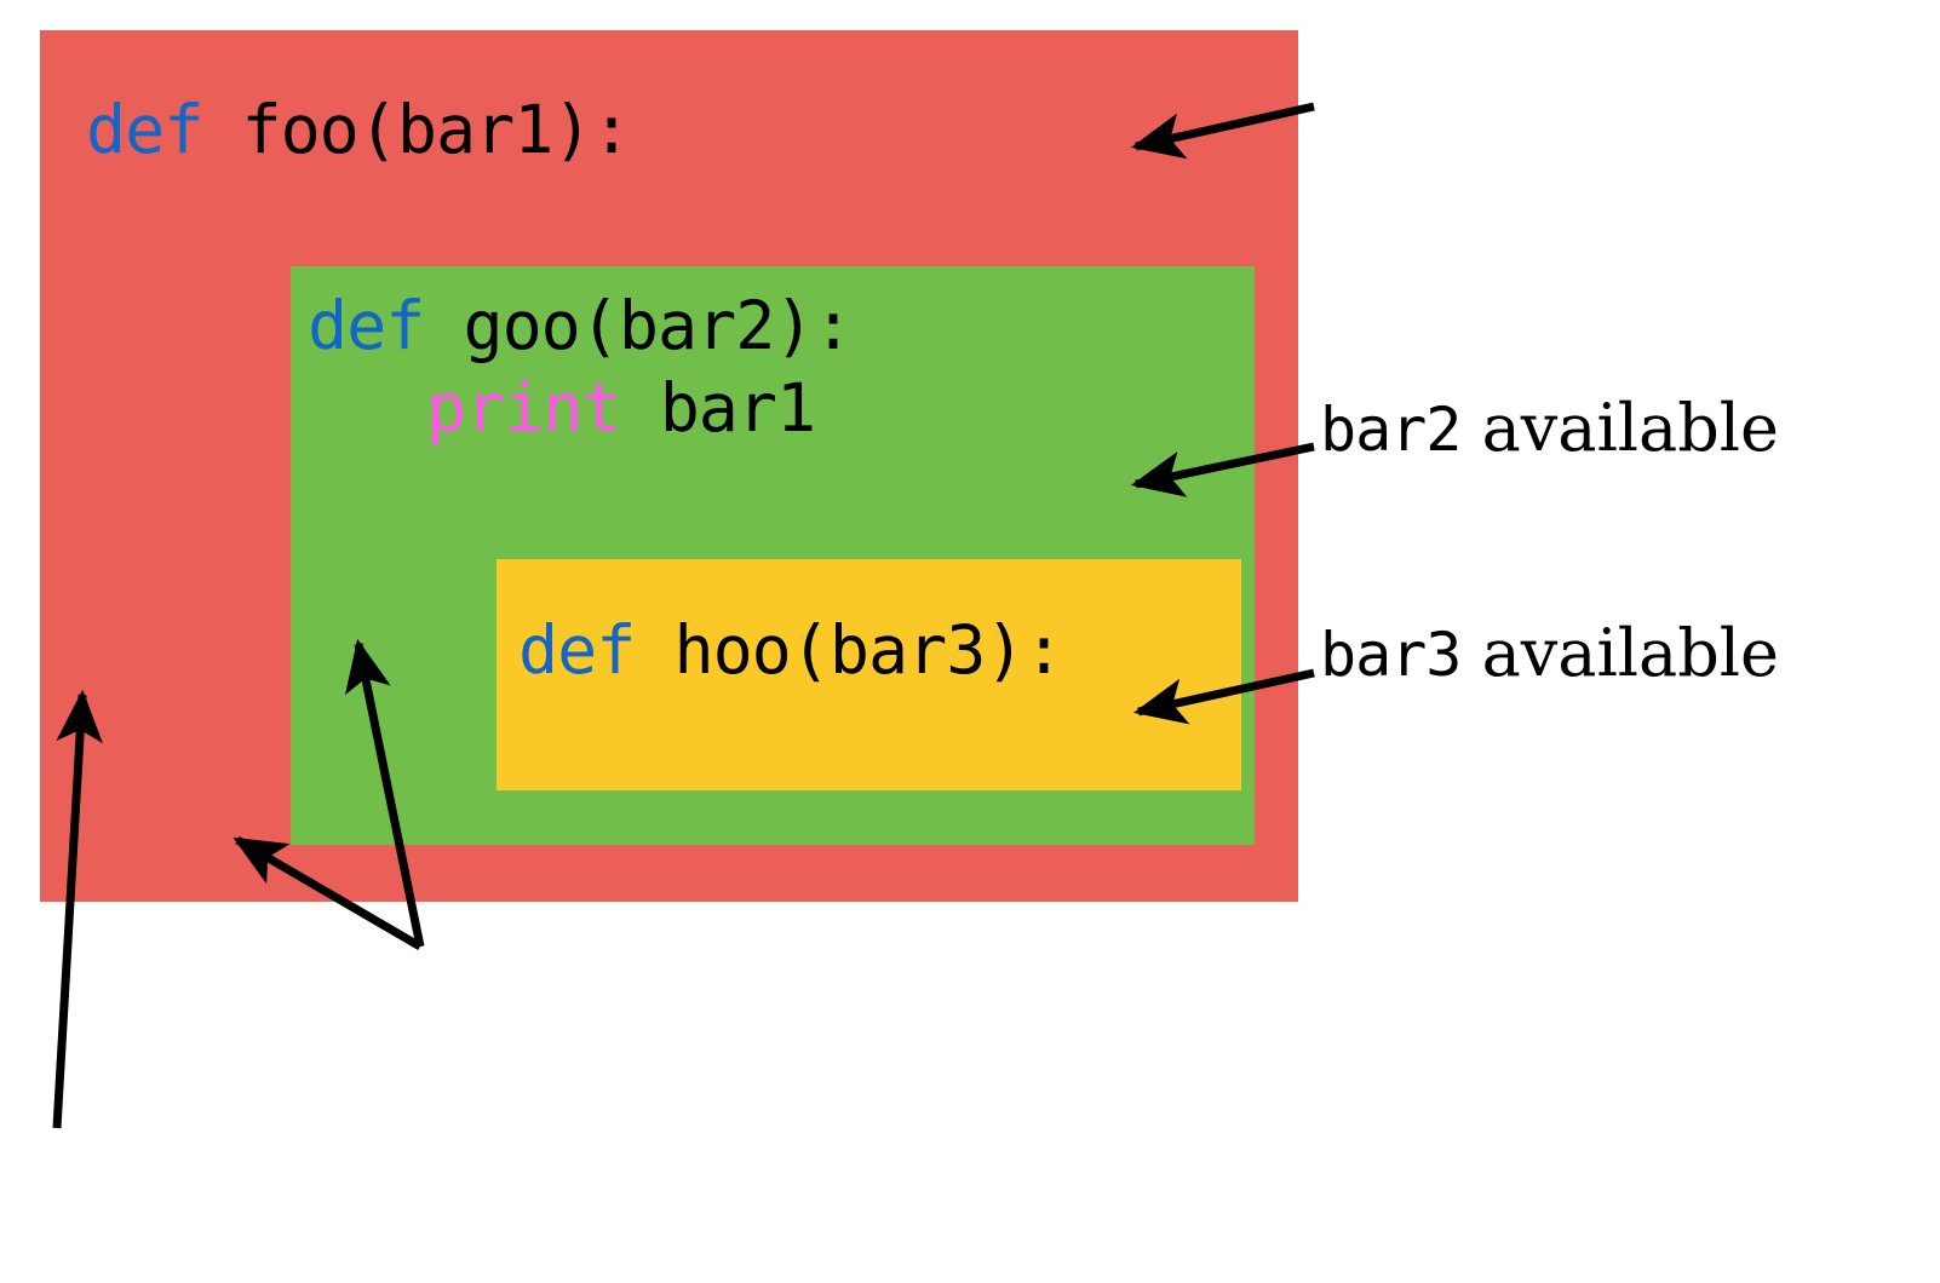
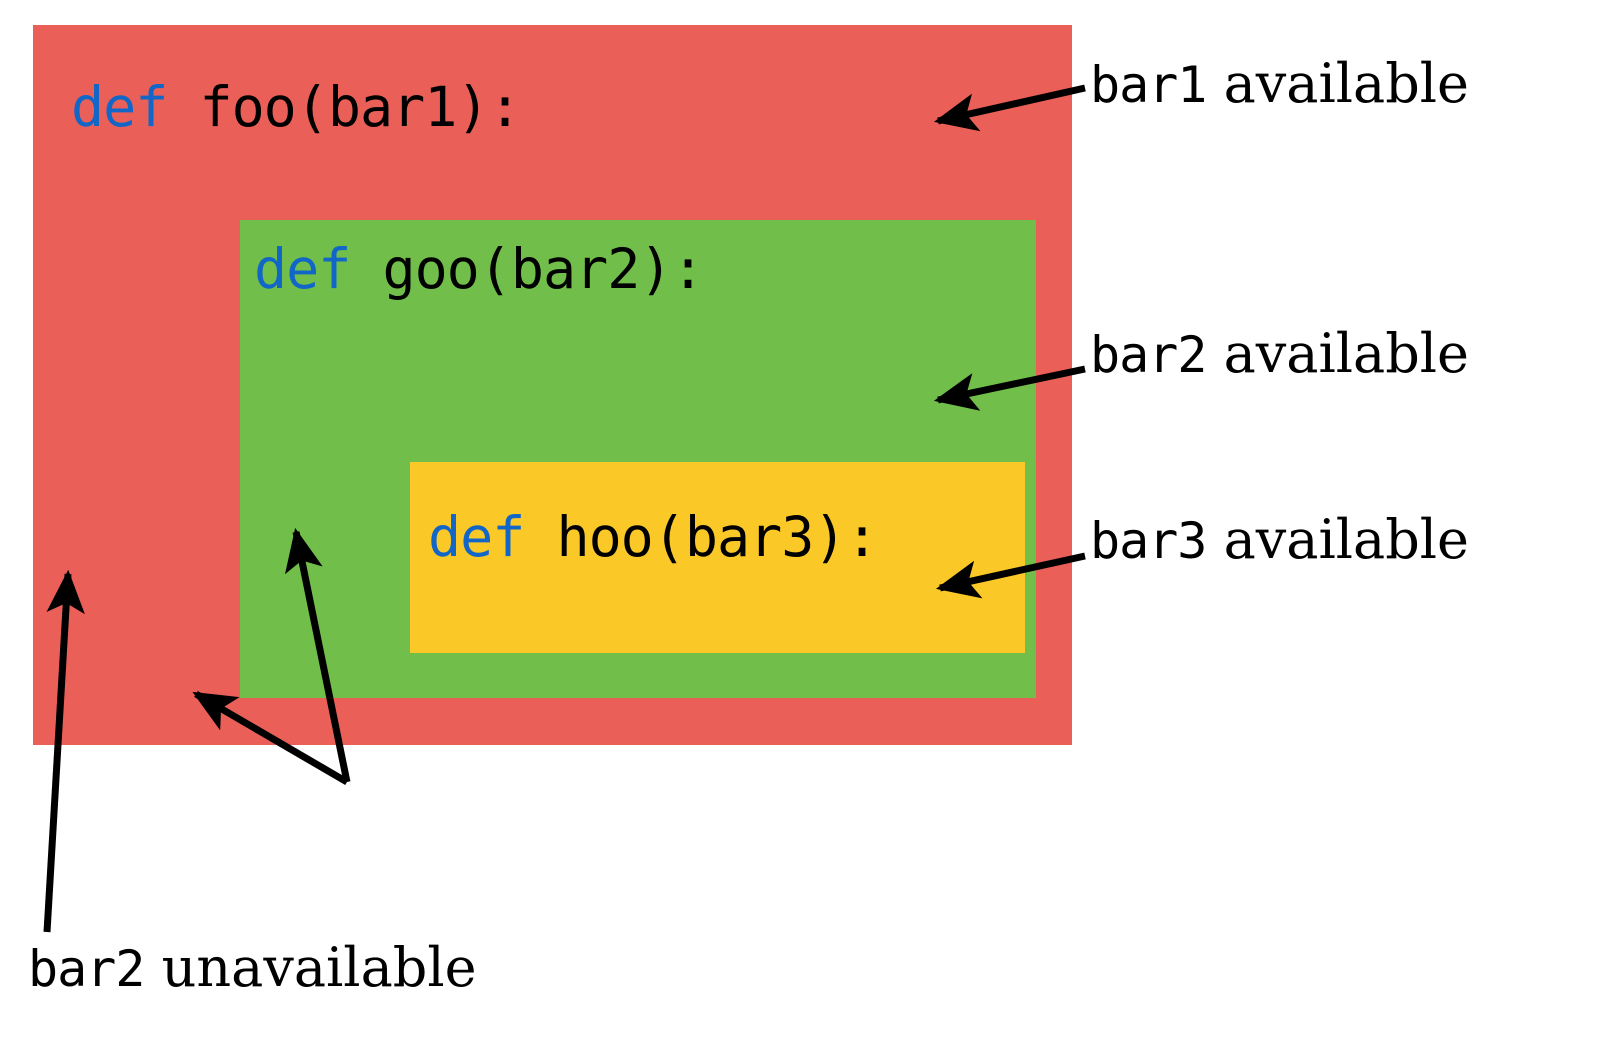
  def foo(bar1):
  def goo(bar2):
- print bar1
  def hoo(bar3):
+ bar1 available
  bar2 available
  bar3 available
+ bar2 unavailable
